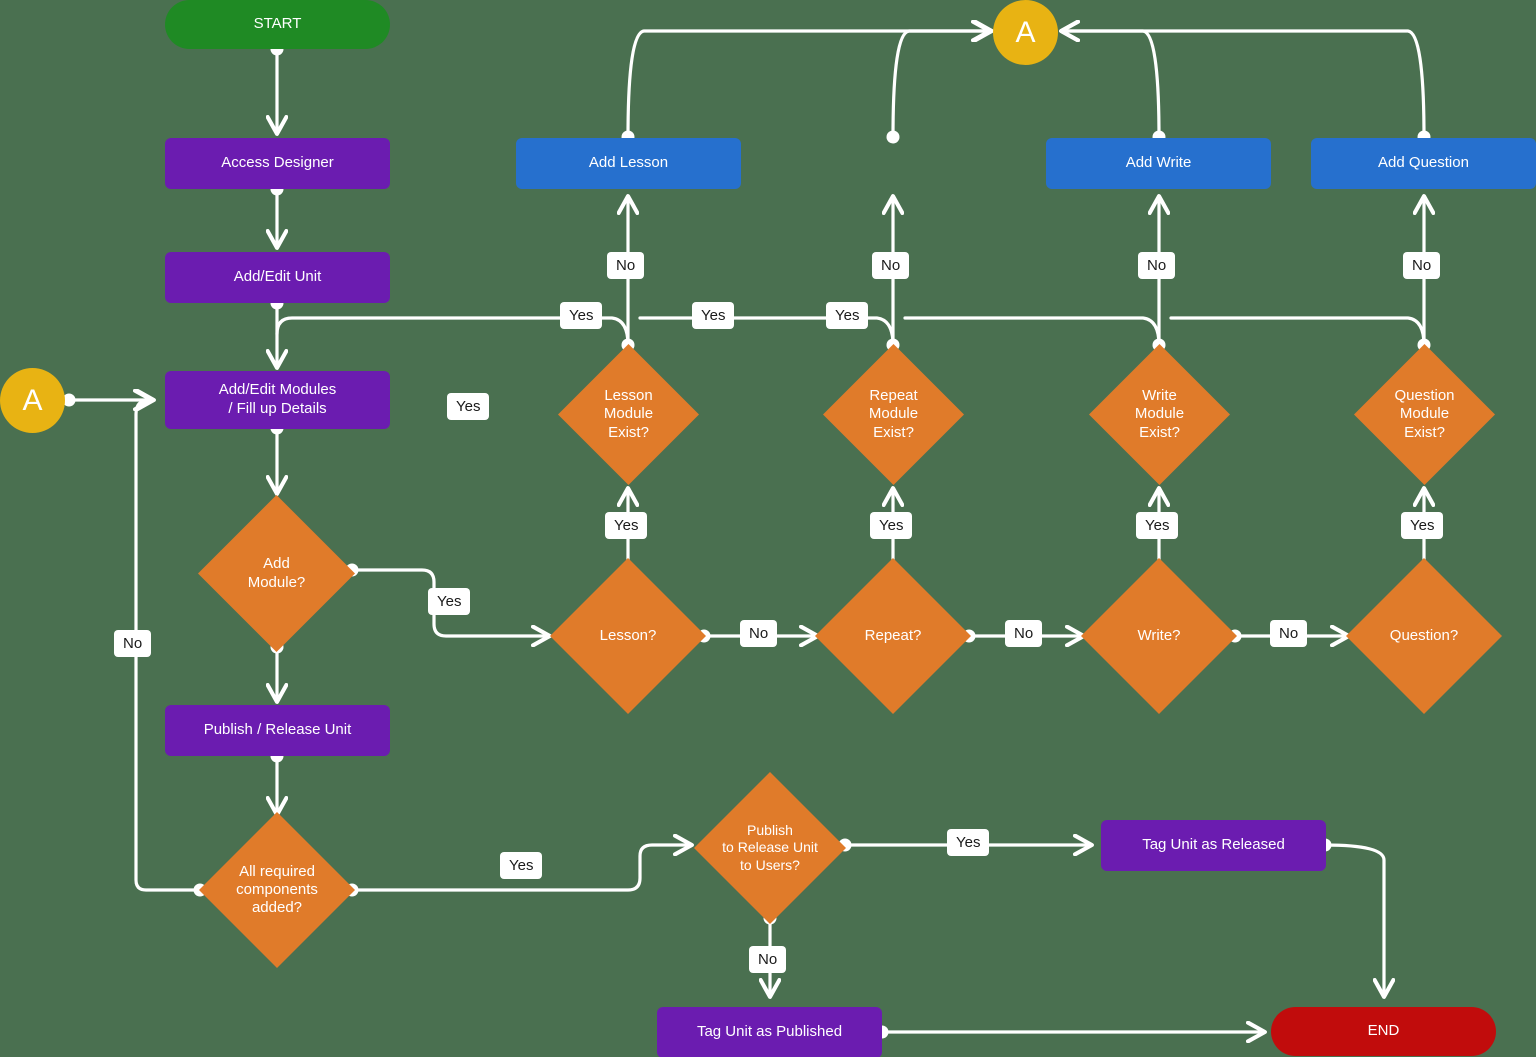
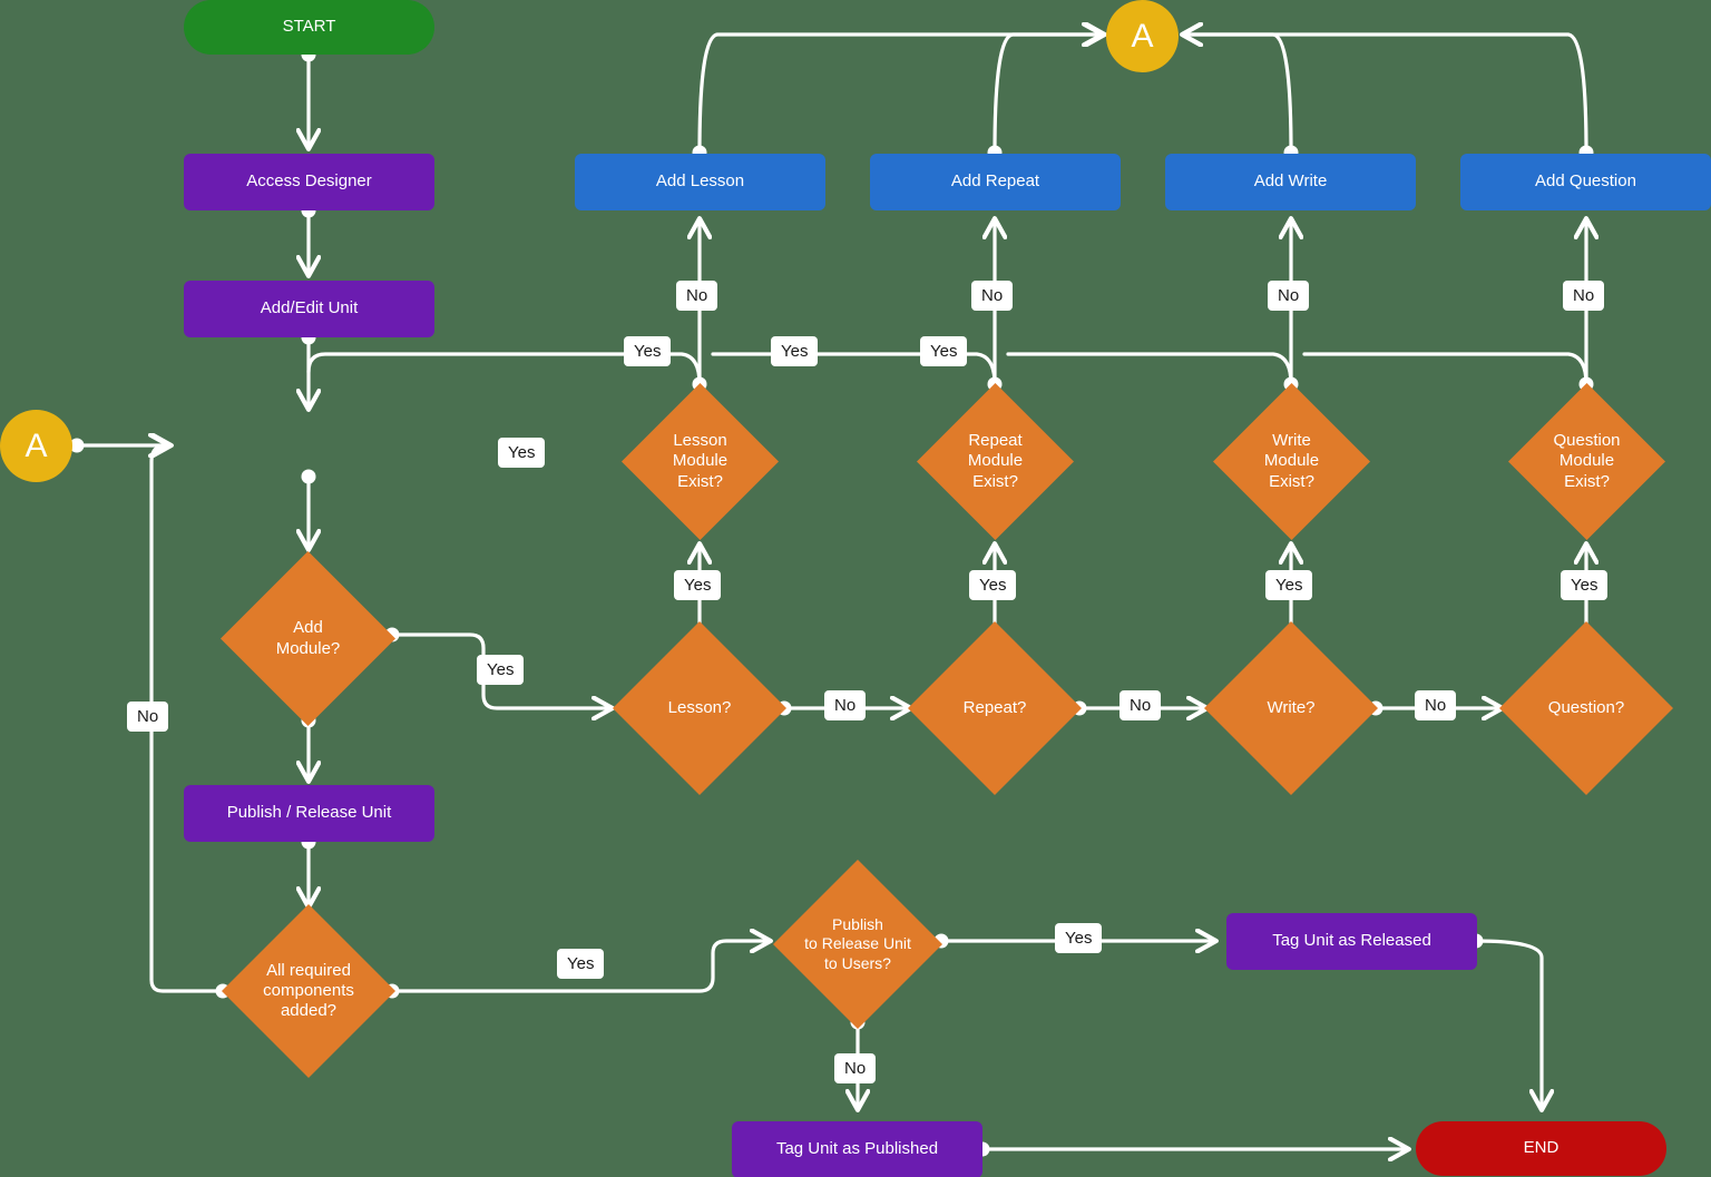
  START
  Access Designer
  Add/Edit Unit
- Add/Edit Modules
- / Fill up Details
  Publish / Release Unit
  A
  A
  Add Lesson
+ Add Repeat
  Add Write
  Add Question
  Lesson
  Module
  Exist?
  Repeat
  Module
  Exist?
  Write
  Module
  Exist?
  Question
  Module
  Exist?
  Add
  Module?
  Lesson?
  Repeat?
  Write?
  Question?
  All required
  components
  added?
  Publish
  to Release Unit
  to Users?
  Tag Unit as Released
  Tag Unit as Published
  END
  Yes
  Yes
  Yes
  Yes
  No
  No
  No
  No
  Yes
  Yes
  Yes
  Yes
  No
  No
  No
  Yes
  No
  Yes
  Yes
  No
